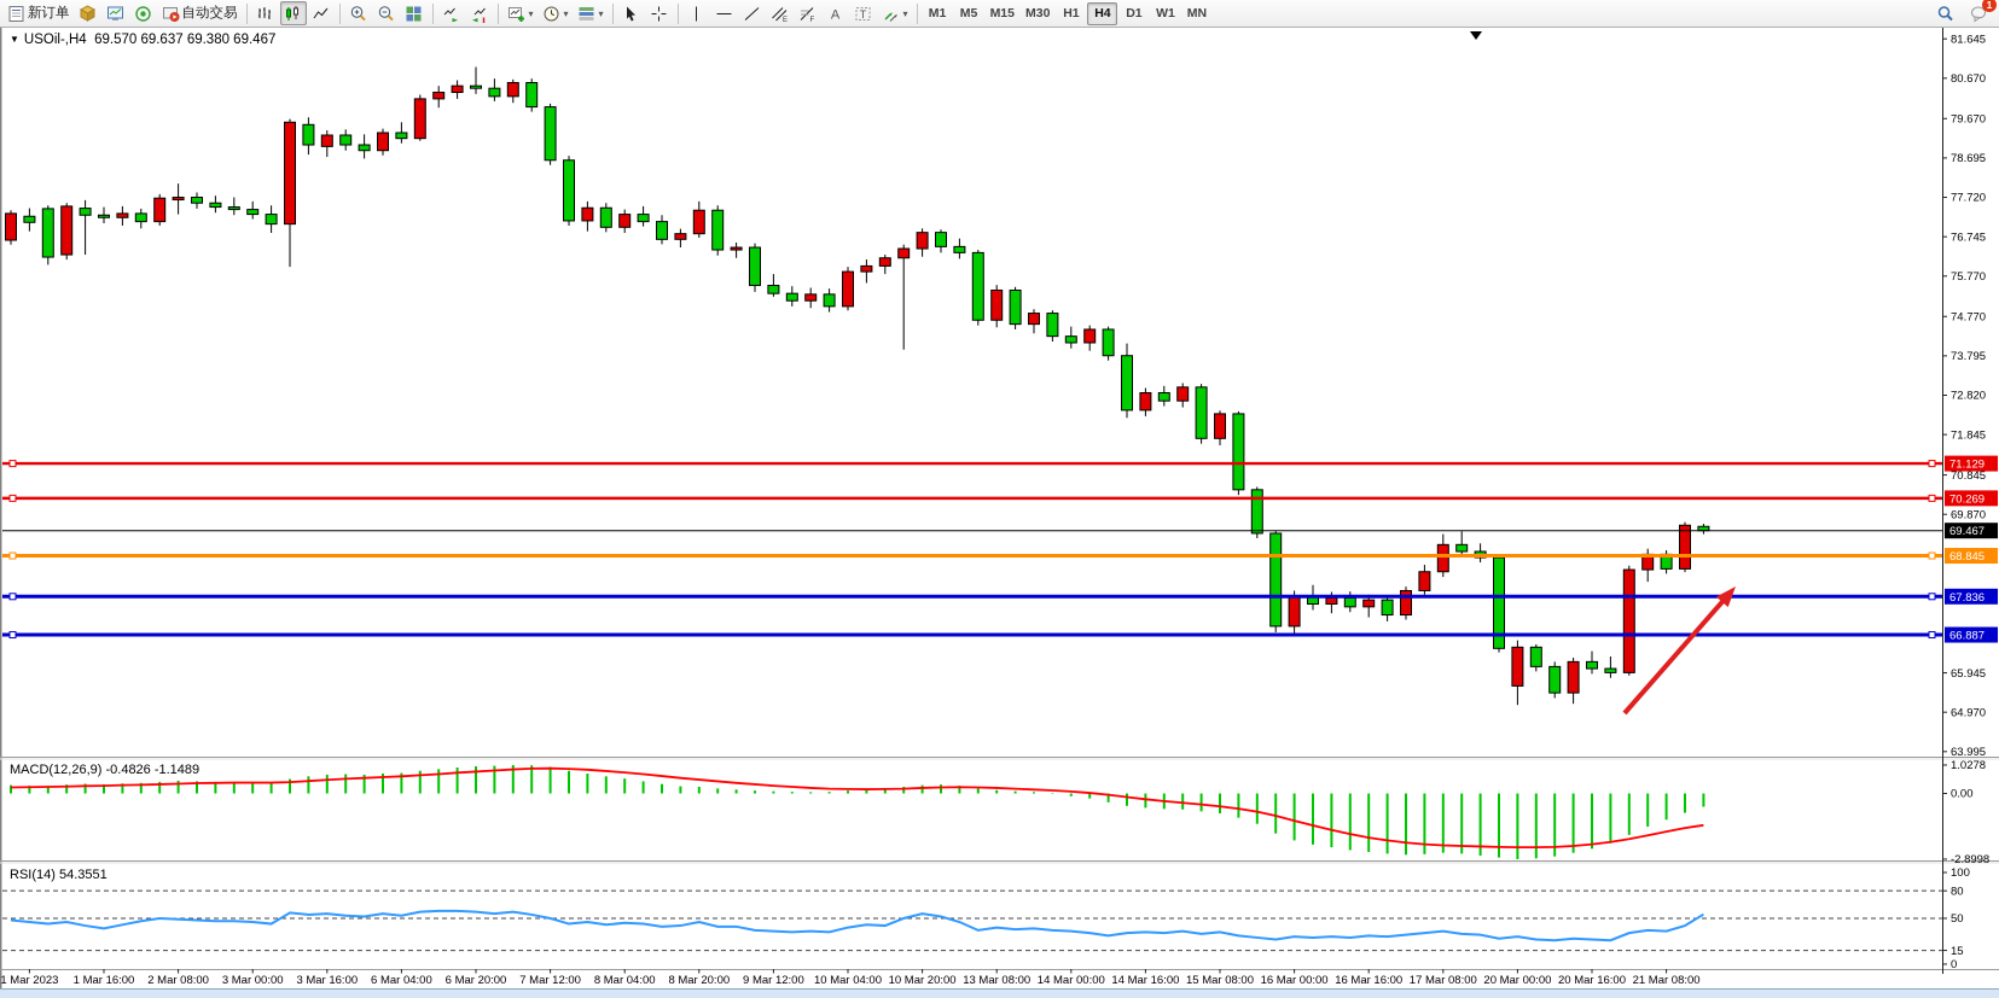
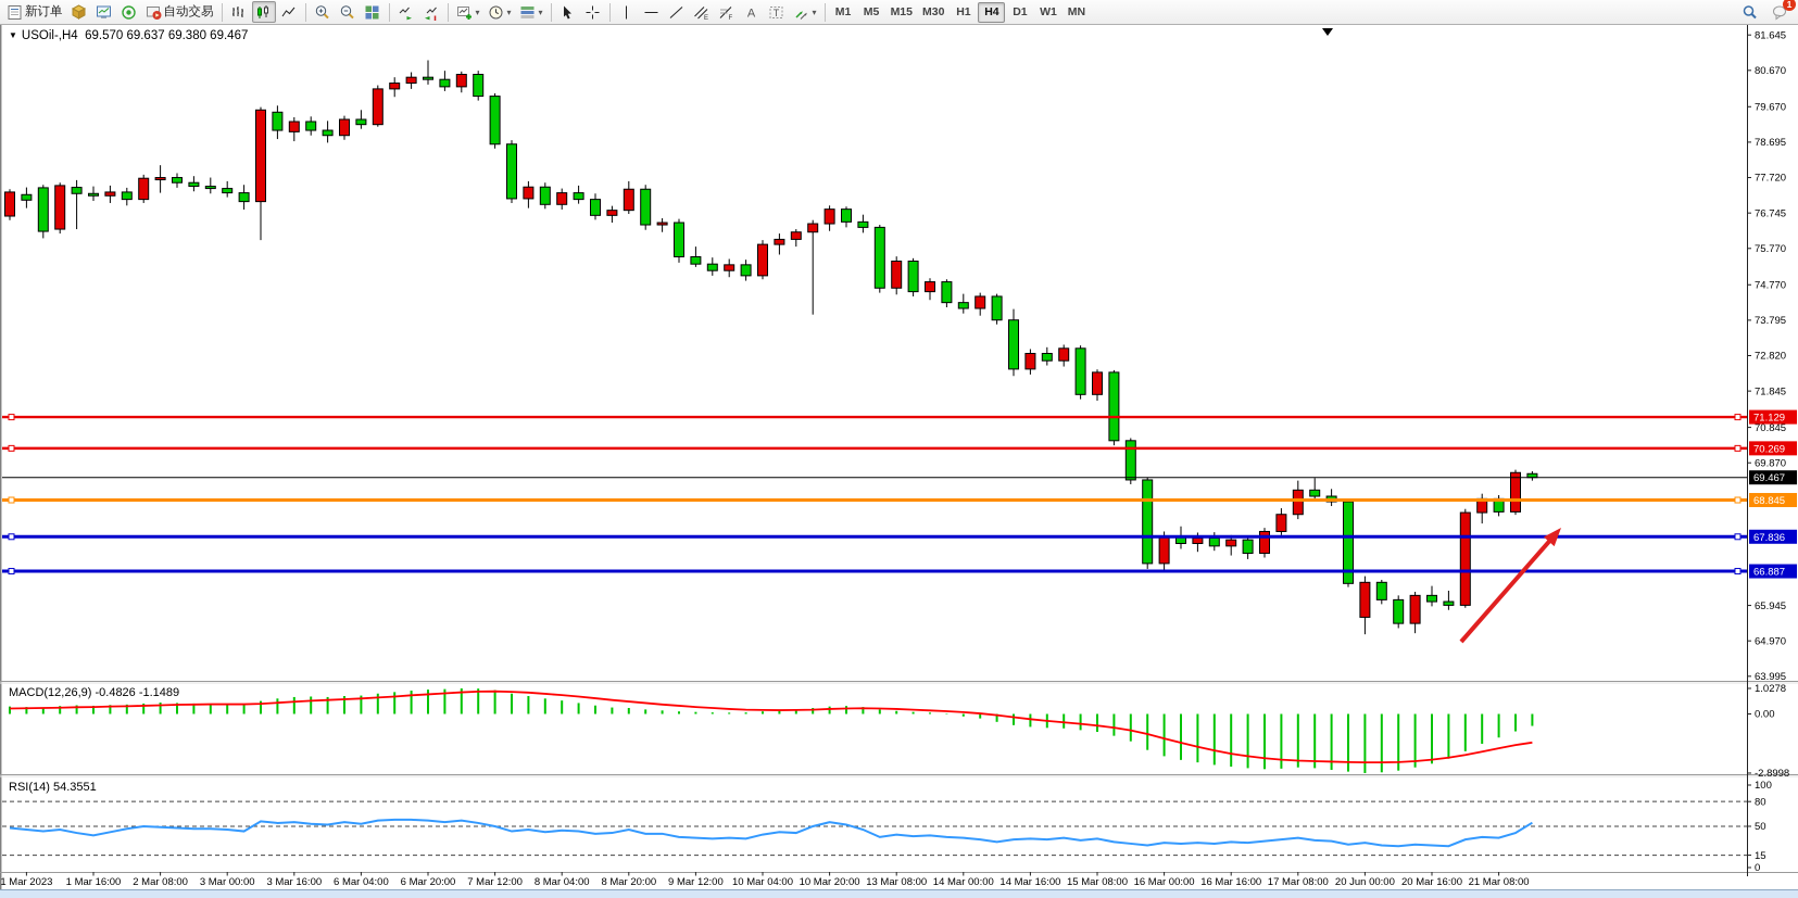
  新订单
  自动交易
  ▾
  ▾
  ▾
  A
  T
  ▾
  M1
  M5
  M15
  M30
  H1
  H4
  D1
  W1
  MN
  1
  81.645
  80.670
  79.670
  78.695
  77.720
  76.745
  75.770
  74.770
  73.795
  72.820
  71.845
  70.845
  69.870
  65.945
  64.970
  63.995
  71.129
  70.269
  68.845
  67.836
  66.887
  69.467
  1.0278
  0.00
  -2.8998
  100
  80
  50
  15
  0
  1 Mar 2023
  1 Mar 16:00
  2 Mar 08:00
  3 Mar 00:00
  3 Mar 16:00
  6 Mar 04:00
  6 Mar 20:00
  7 Mar 12:00
  8 Mar 04:00
  8 Mar 20:00
  9 Mar 12:00
  10 Mar 04:00
  10 Mar 20:00
  13 Mar 08:00
  14 Mar 00:00
  14 Mar 16:00
  15 Mar 08:00
  16 Mar 00:00
  16 Mar 16:00
  17 Mar 08:00
- 20 Mar 00:00
+ 20 Jun 00:00
  20 Mar 16:00
  21 Mar 08:00
  ▼ USOil-,H4 69.570 69.637 69.380 69.467
  MACD(12,26,9) -0.4826 -1.1489
  RSI(14) 54.3551
